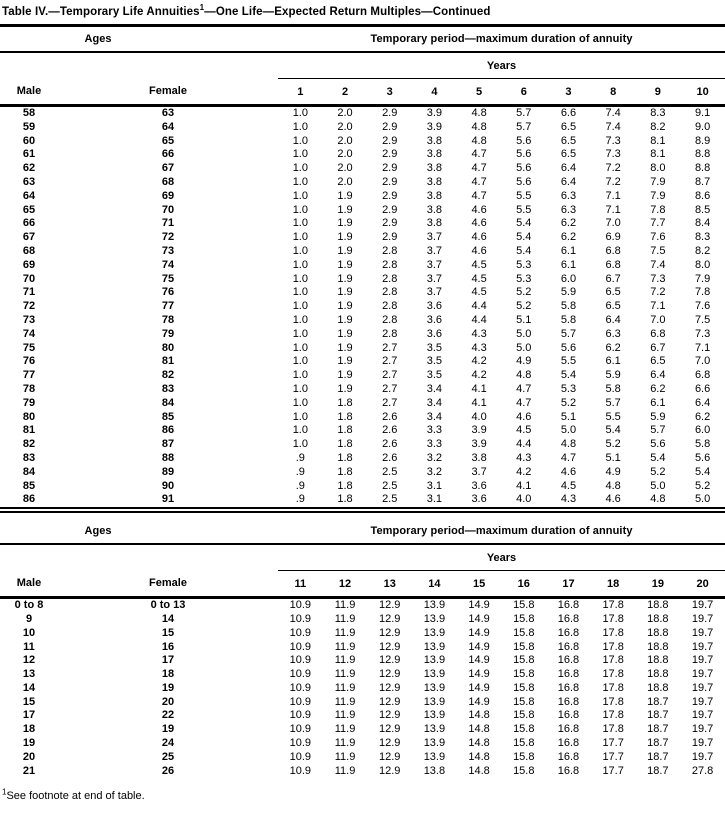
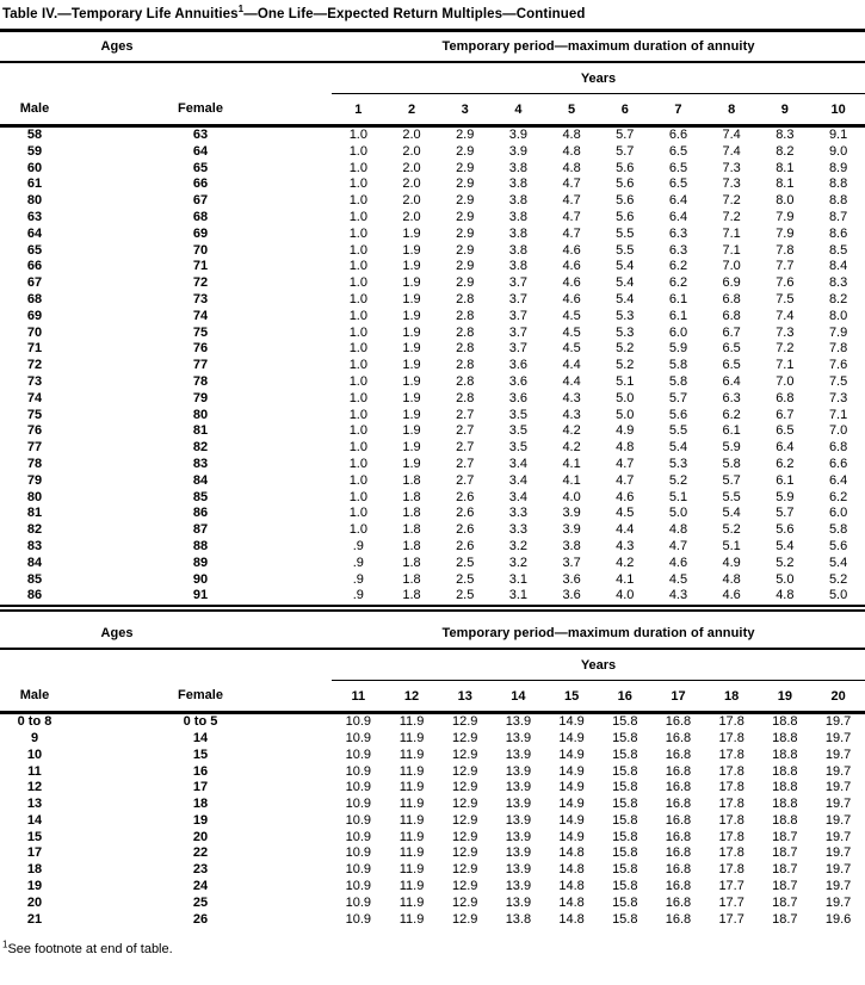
  Table IV.—Temporary Life Annuities1—One Life—Expected Return Multiples—Continued
  Ages	Temporary period—maximum duration of annuity
  	Years
- Male	Female	1	2	3	4	5	6	3	8	9	10
+ Male	Female	1	2	3	4	5	6	7	8	9	10
  58	63	1.0	2.0	2.9	3.9	4.8	5.7	6.6	7.4	8.3	9.1
  59	64	1.0	2.0	2.9	3.9	4.8	5.7	6.5	7.4	8.2	9.0
  60	65	1.0	2.0	2.9	3.8	4.8	5.6	6.5	7.3	8.1	8.9
  61	66	1.0	2.0	2.9	3.8	4.7	5.6	6.5	7.3	8.1	8.8
- 62	67	1.0	2.0	2.9	3.8	4.7	5.6	6.4	7.2	8.0	8.8
+ 80	67	1.0	2.0	2.9	3.8	4.7	5.6	6.4	7.2	8.0	8.8
  63	68	1.0	2.0	2.9	3.8	4.7	5.6	6.4	7.2	7.9	8.7
  64	69	1.0	1.9	2.9	3.8	4.7	5.5	6.3	7.1	7.9	8.6
  65	70	1.0	1.9	2.9	3.8	4.6	5.5	6.3	7.1	7.8	8.5
  66	71	1.0	1.9	2.9	3.8	4.6	5.4	6.2	7.0	7.7	8.4
  67	72	1.0	1.9	2.9	3.7	4.6	5.4	6.2	6.9	7.6	8.3
  68	73	1.0	1.9	2.8	3.7	4.6	5.4	6.1	6.8	7.5	8.2
  69	74	1.0	1.9	2.8	3.7	4.5	5.3	6.1	6.8	7.4	8.0
  70	75	1.0	1.9	2.8	3.7	4.5	5.3	6.0	6.7	7.3	7.9
  71	76	1.0	1.9	2.8	3.7	4.5	5.2	5.9	6.5	7.2	7.8
  72	77	1.0	1.9	2.8	3.6	4.4	5.2	5.8	6.5	7.1	7.6
  73	78	1.0	1.9	2.8	3.6	4.4	5.1	5.8	6.4	7.0	7.5
  74	79	1.0	1.9	2.8	3.6	4.3	5.0	5.7	6.3	6.8	7.3
  75	80	1.0	1.9	2.7	3.5	4.3	5.0	5.6	6.2	6.7	7.1
  76	81	1.0	1.9	2.7	3.5	4.2	4.9	5.5	6.1	6.5	7.0
  77	82	1.0	1.9	2.7	3.5	4.2	4.8	5.4	5.9	6.4	6.8
  78	83	1.0	1.9	2.7	3.4	4.1	4.7	5.3	5.8	6.2	6.6
  79	84	1.0	1.8	2.7	3.4	4.1	4.7	5.2	5.7	6.1	6.4
  80	85	1.0	1.8	2.6	3.4	4.0	4.6	5.1	5.5	5.9	6.2
  81	86	1.0	1.8	2.6	3.3	3.9	4.5	5.0	5.4	5.7	6.0
  82	87	1.0	1.8	2.6	3.3	3.9	4.4	4.8	5.2	5.6	5.8
  83	88	.9	1.8	2.6	3.2	3.8	4.3	4.7	5.1	5.4	5.6
  84	89	.9	1.8	2.5	3.2	3.7	4.2	4.6	4.9	5.2	5.4
  85	90	.9	1.8	2.5	3.1	3.6	4.1	4.5	4.8	5.0	5.2
  86	91	.9	1.8	2.5	3.1	3.6	4.0	4.3	4.6	4.8	5.0
  Ages	Temporary period—maximum duration of annuity
  	Years
  Male	Female	11	12	13	14	15	16	17	18	19	20
- 0 to 8	0 to 13	10.9	11.9	12.9	13.9	14.9	15.8	16.8	17.8	18.8	19.7
+ 0 to 8	0 to 5	10.9	11.9	12.9	13.9	14.9	15.8	16.8	17.8	18.8	19.7
  9	14	10.9	11.9	12.9	13.9	14.9	15.8	16.8	17.8	18.8	19.7
  10	15	10.9	11.9	12.9	13.9	14.9	15.8	16.8	17.8	18.8	19.7
  11	16	10.9	11.9	12.9	13.9	14.9	15.8	16.8	17.8	18.8	19.7
  12	17	10.9	11.9	12.9	13.9	14.9	15.8	16.8	17.8	18.8	19.7
  13	18	10.9	11.9	12.9	13.9	14.9	15.8	16.8	17.8	18.8	19.7
  14	19	10.9	11.9	12.9	13.9	14.9	15.8	16.8	17.8	18.8	19.7
  15	20	10.9	11.9	12.9	13.9	14.9	15.8	16.8	17.8	18.7	19.7
  17	22	10.9	11.9	12.9	13.9	14.8	15.8	16.8	17.8	18.7	19.7
- 18	19	10.9	11.9	12.9	13.9	14.8	15.8	16.8	17.8	18.7	19.7
+ 18	23	10.9	11.9	12.9	13.9	14.8	15.8	16.8	17.8	18.7	19.7
  19	24	10.9	11.9	12.9	13.9	14.8	15.8	16.8	17.7	18.7	19.7
  20	25	10.9	11.9	12.9	13.9	14.8	15.8	16.8	17.7	18.7	19.7
- 21	26	10.9	11.9	12.9	13.8	14.8	15.8	16.8	17.7	18.7	27.8
+ 21	26	10.9	11.9	12.9	13.8	14.8	15.8	16.8	17.7	18.7	19.6
  1See footnote at end of table.
